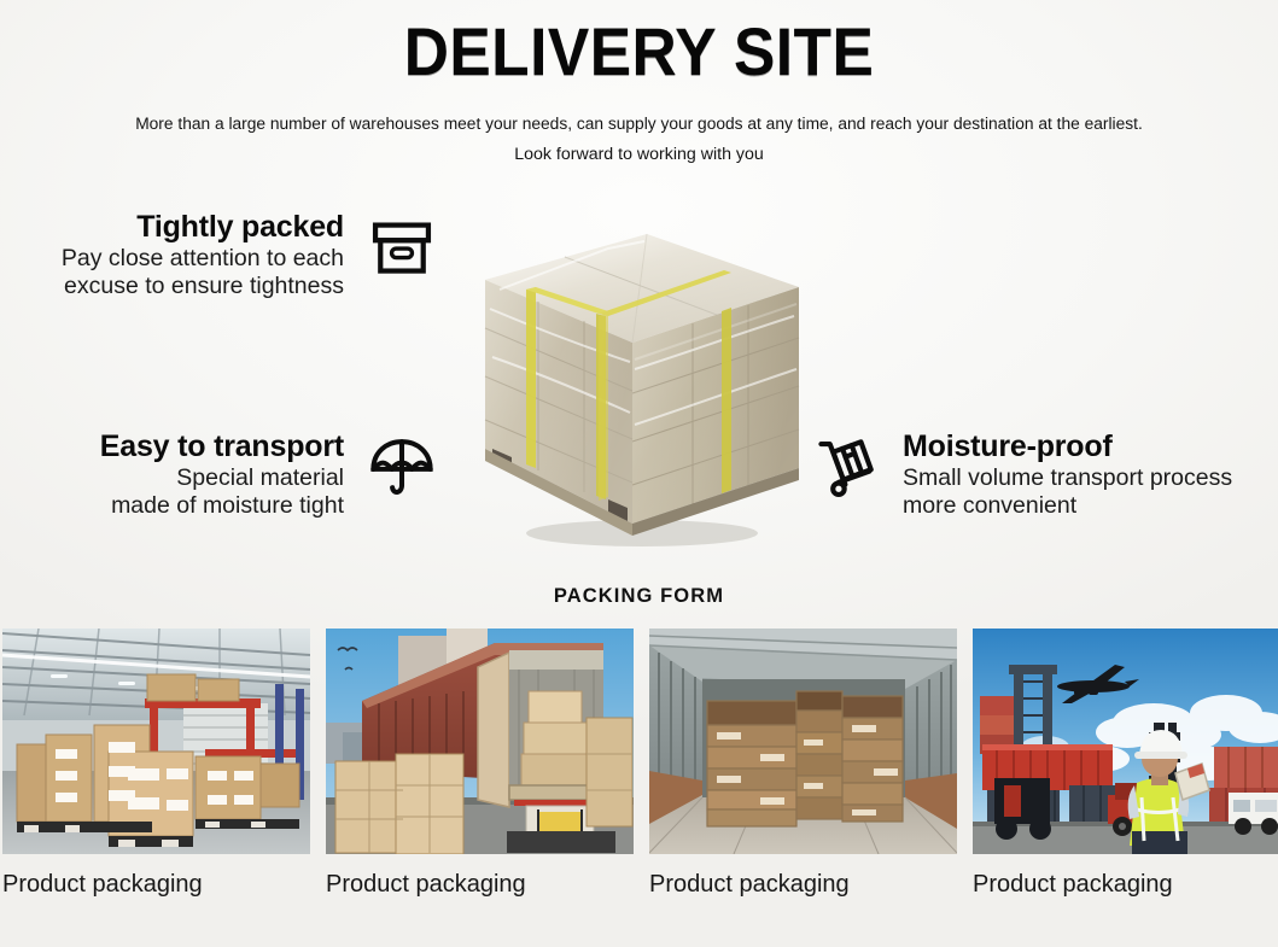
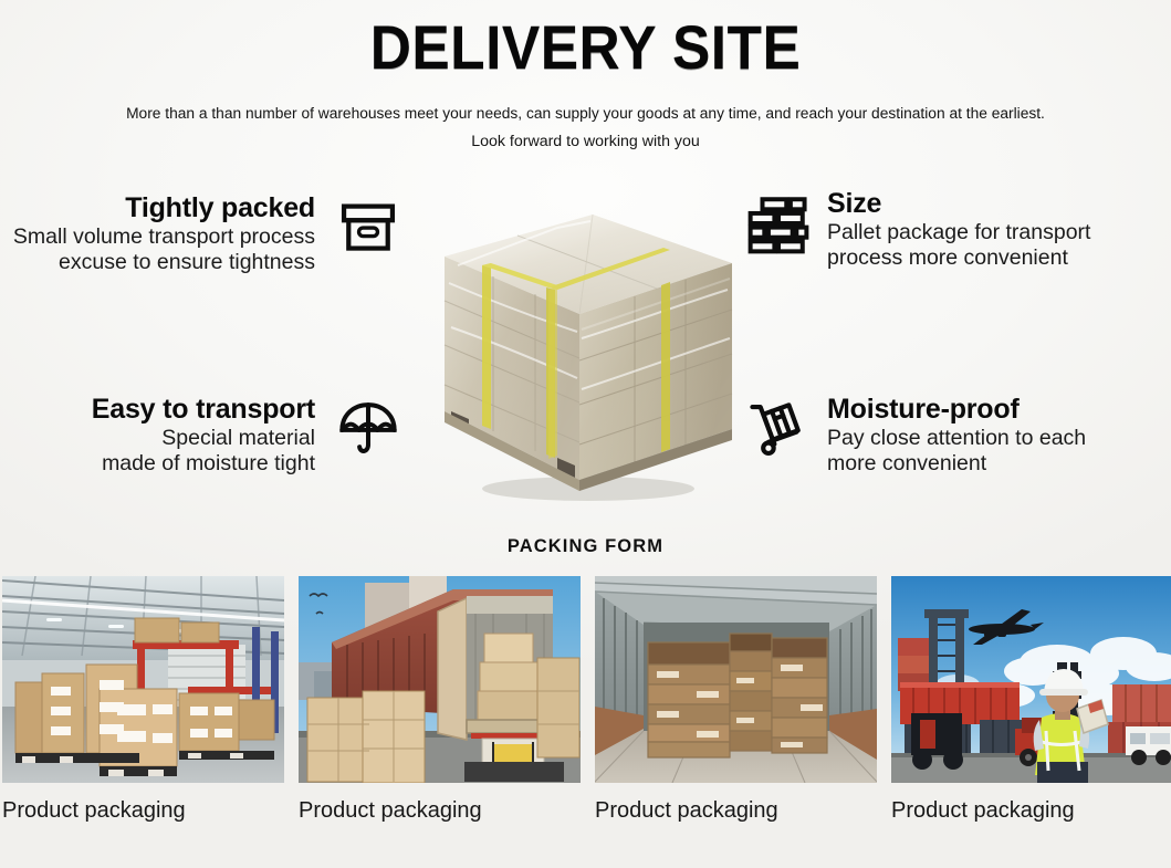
  DELIVERY SITE
- More than a large number of warehouses meet your needs, can supply your goods at any time, and reach your destination at the earliest.
+ More than a than number of warehouses meet your needs, can supply your goods at any time, and reach your destination at the earliest.
  Look forward to working with you
  Tightly packed
- Pay close attention to each
+ Small volume transport process
  excuse to ensure tightness
+ Size
+ Pallet package for transport
+ process more convenient
  Easy to transport
  Special material
  made of moisture tight
  Moisture-proof
- Small volume transport process
+ Pay close attention to each
  more convenient
  PACKING FORM
  Product packaging
  Product packaging
  Product packaging
  Product packaging
